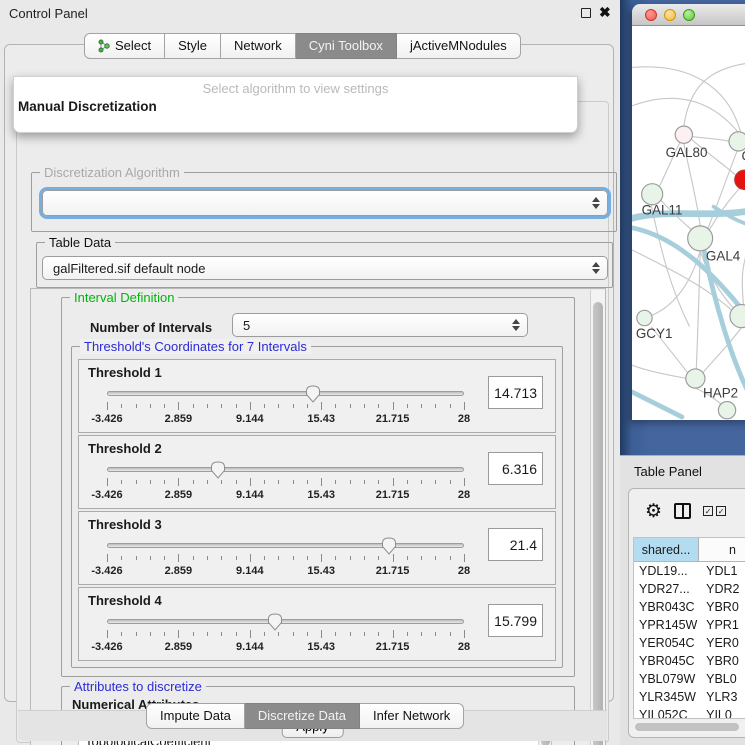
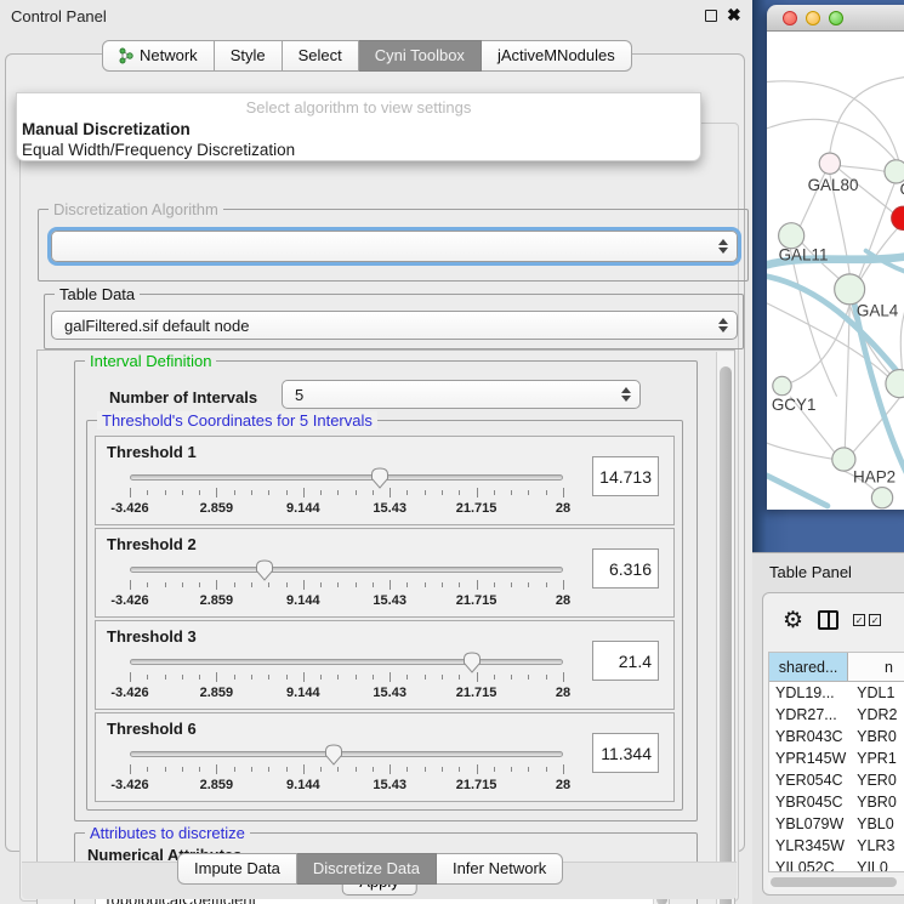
  Control Panel
  ✖
  Discretization Algorithm
  Table Data
  galFiltered.sif default node
  Interval Definition
  Number of Intervals
  5
- Threshold's Coordinates for 7 Intervals
+ Threshold's Coordinates for 5 Intervals
  Threshold 1
  -3.426
  2.859
  9.144
  15.43
  21.715
  28
  14.713
  Threshold 2
  -3.426
  2.859
  9.144
  15.43
  21.715
  28
  6.316
  Threshold 3
  -3.426
  2.859
  9.144
  15.43
  21.715
  28
  21.4
- Threshold 4
+ Threshold 6
  -3.426
  2.859
  9.144
  15.43
  21.715
  28
- 15.799
+ 11.344
  Attributes to discretize
  TopologicalCoefficient
- Select
+ Network
  Style
- Network
+ Select
  Cyni Toolbox
  jActiveMNodules
  Select algorithm to view settings
  Manual Discretization
+ Equal Width/Frequency Discretization
  Impute Data
  Discretize Data
  Infer Network
  GAL80
  GAL11
  GAL4
  GCY1
  HAP2
  Table Panel
  ⚙
  ✓
  ✓
  shared...
  n
  YDL19...
  YDL1
  YDR27...
  YDR2
  YBR043C
  YBR0
  YPR145W
  YPR1
  YER054C
  YER0
  YBR045C
  YBR0
  YBL079W
  YBL0
  YLR345W
  YLR3
  YIL052C
  YIL0
